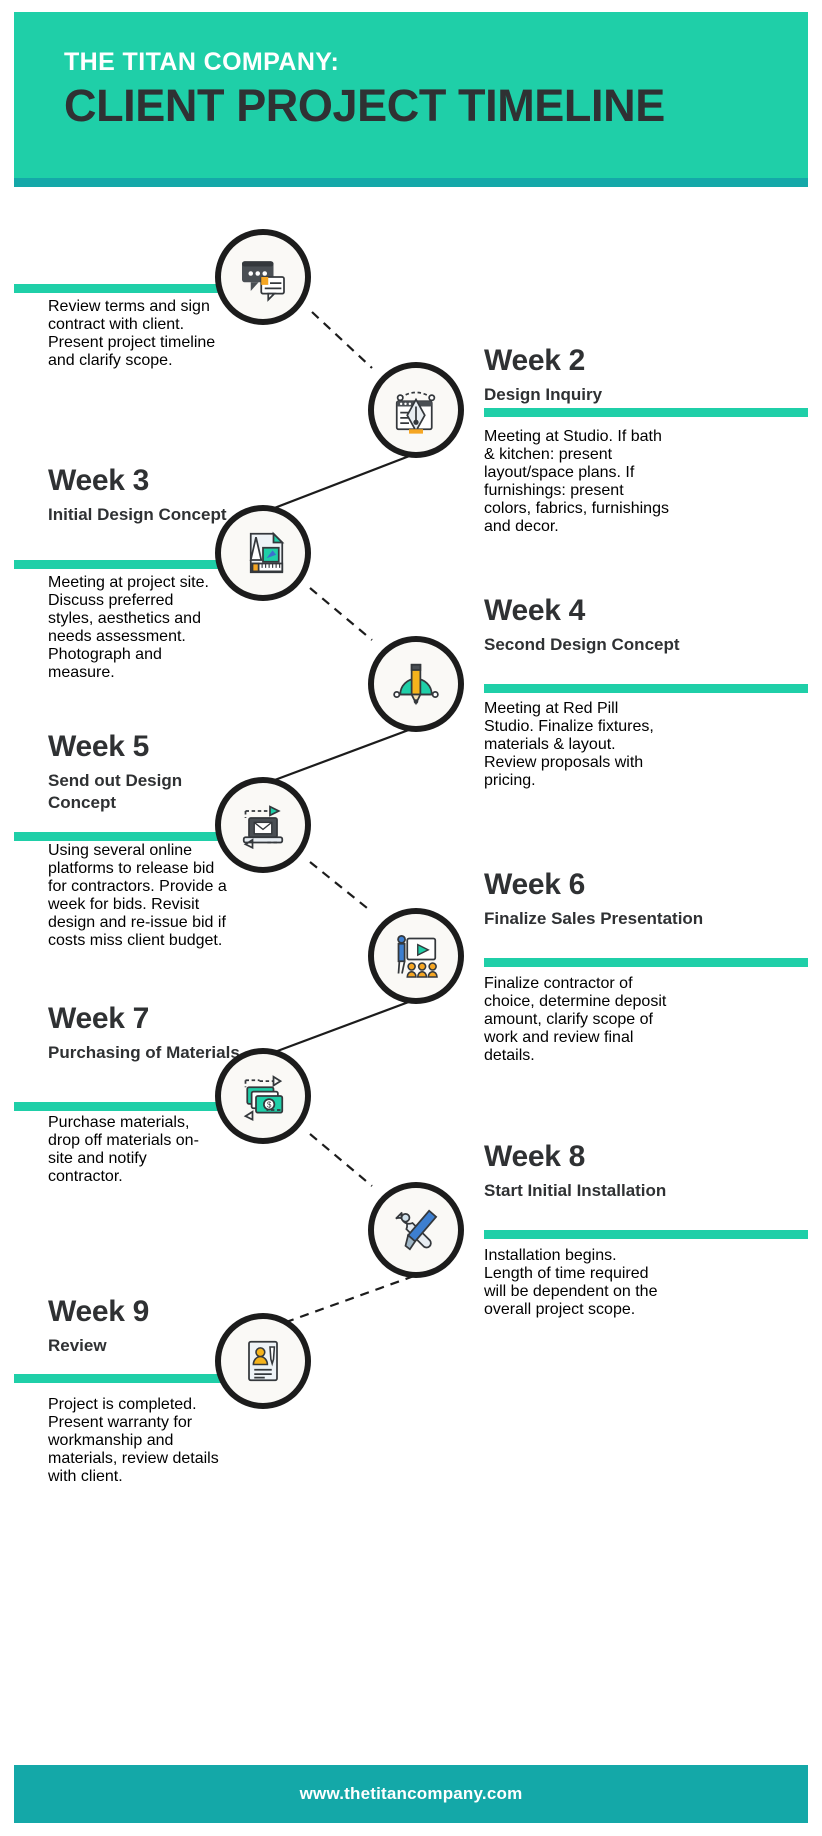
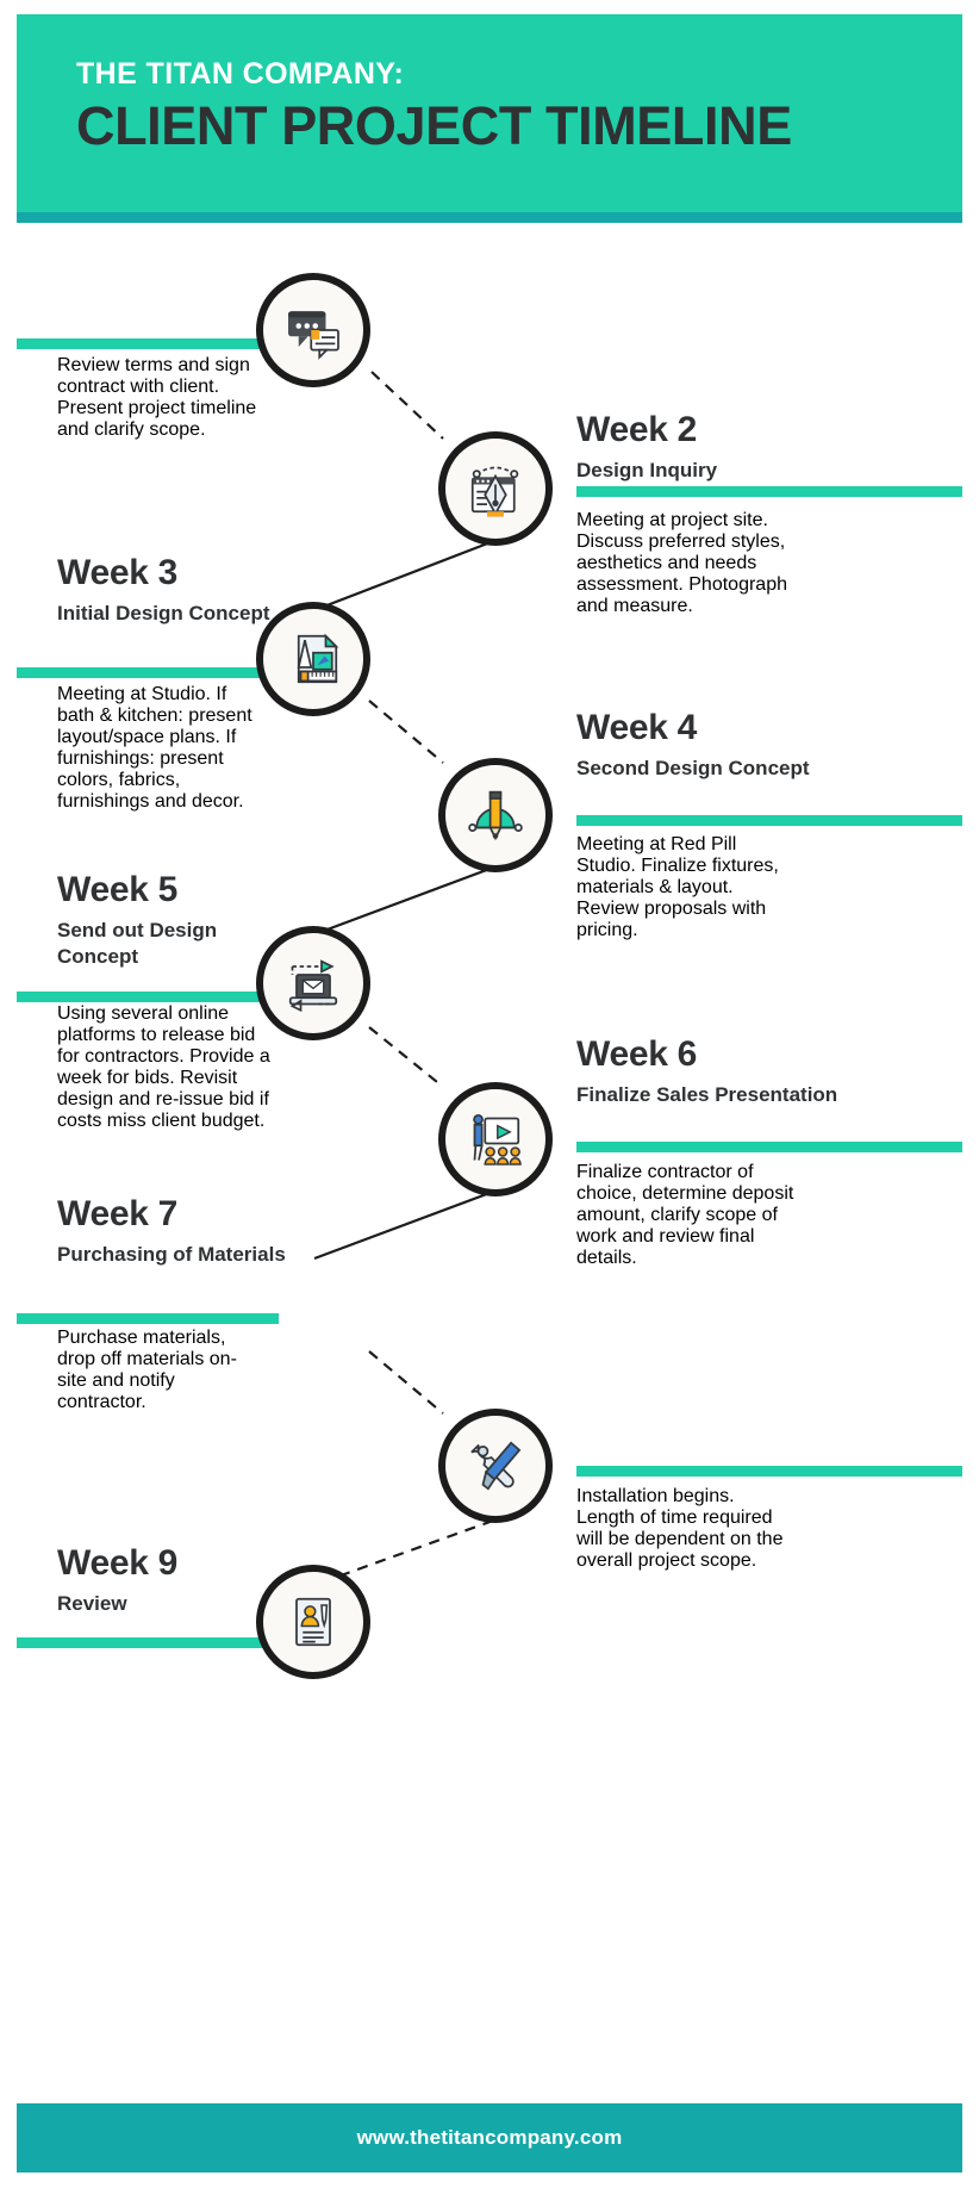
  THE TITAN COMPANY:
  CLIENT PROJECT TIMELINE
  Review terms and sign contract with client. Present project timeline and clarify scope.
  Week 2
  Design Inquiry
- Meeting at Studio. If bath & kitchen: present layout/space plans. If furnishings: present colors, fabrics, furnishings and decor.
+ Meeting at project site. Discuss preferred styles, aesthetics and needs assessment. Photograph and measure.
  Week 3
  Initial Design Concept
- Meeting at project site. Discuss preferred styles, aesthetics and needs assessment. Photograph and measure.
+ Meeting at Studio. If bath & kitchen: present layout/space plans. If furnishings: present colors, fabrics, furnishings and decor.
  Week 4
  Second Design Concept
  Meeting at Red Pill Studio. Finalize fixtures, materials & layout. Review proposals with pricing.
  Week 5
  Send out Design Concept
  Using several online platforms to release bid for contractors. Provide a week for bids. Revisit design and re-issue bid if costs miss client budget.
  Week 6
  Finalize Sales Presentation
  Finalize contractor of choice, determine deposit amount, clarify scope of work and review final details.
  Week 7
  Purchasing of Materials
  Purchase materials, drop off materials on-site and notify contractor.
- $
- Week 8
- Start Initial Installation
  Installation begins. Length of time required will be dependent on the overall project scope.
  Week 9
  Review
- Project is completed. Present warranty for workmanship and materials, review details with client.
  www.thetitancompany.com
